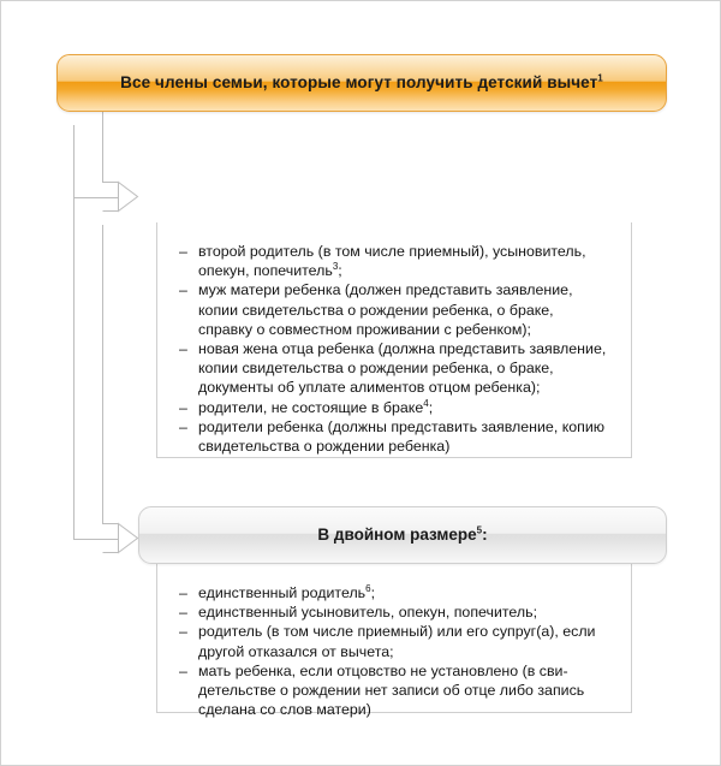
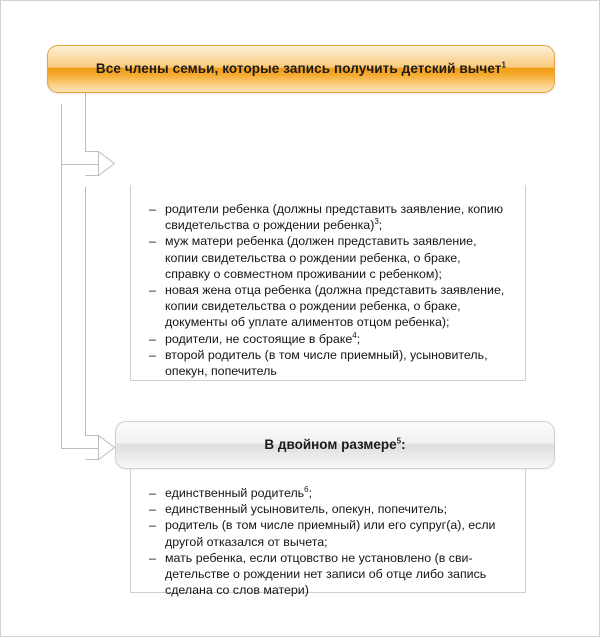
- Все члены семьи, которые могут получить детский вычет1
+ Все члены семьи, которые запись получить детский вычет1
  –
- второй родитель (в том числе приемный), усыновитель, опекун, попечитель3;
+ родители ребенка (должны представить заявление, копию свидетельства о рождении ребенка)3;
  –
  муж матери ребенка (должен представить заявление, копии свидетельства о рождении ребенка, о браке, справку о совместном проживании с ребенком);
  –
  новая жена отца ребенка (должна представить заявление, копии свидетельства о рождении ребенка, о браке, документы об уплате алиментов отцом ребенка);
  –
  родители, не состоящие в браке4;
  –
- родители ребенка (должны представить заявление, копию свидетельства о рождении ребенка)
+ второй родитель (в том числе приемный), усыновитель, опекун, попечитель
  В двойном размере5:
  –
  единственный родитель6;
  –
  единственный усыновитель, опекун, попечитель;
  –
  родитель (в том числе приемный) или его супруг(а), если другой отказался от вычета;
  –
  мать ребенка, если отцовство не установлено (в сви-детельстве о рождении нет записи об отце либо запись сделана со слов матери)
